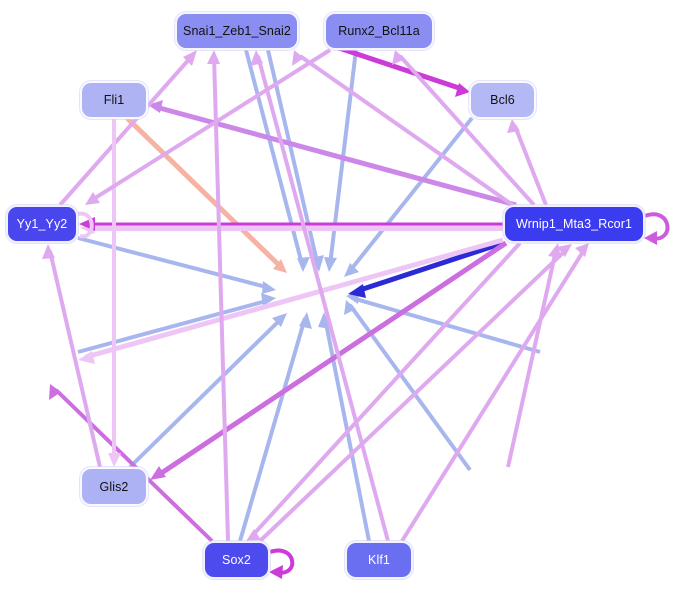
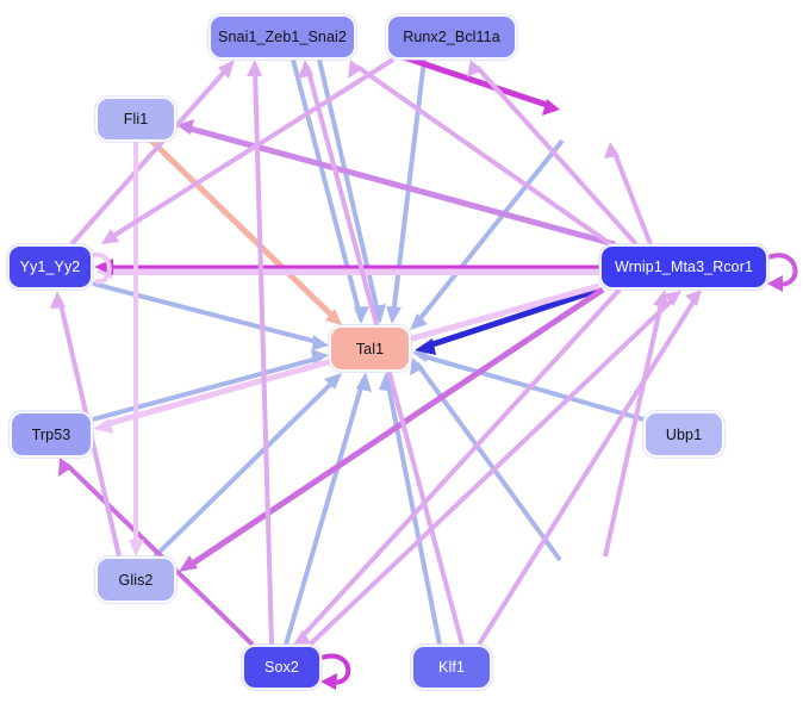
  Snai1_Zeb1_Snai2
  Runx2_Bcl11a
  Fli1
- Bcl6
  Yy1_Yy2
  Wrnip1_Mta3_Rcor1
+ Tal1
+ Trp53
+ Ubp1
  Glis2
  Sox2
  Klf1
